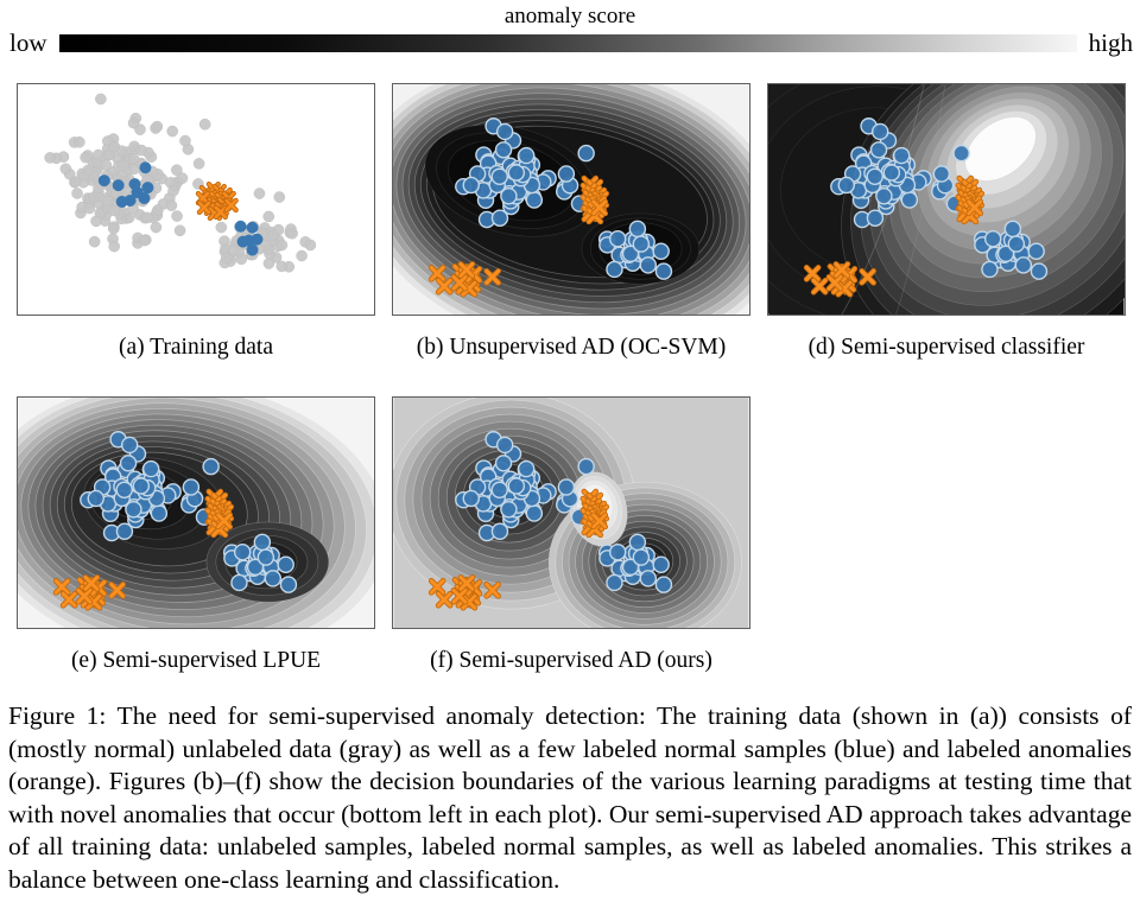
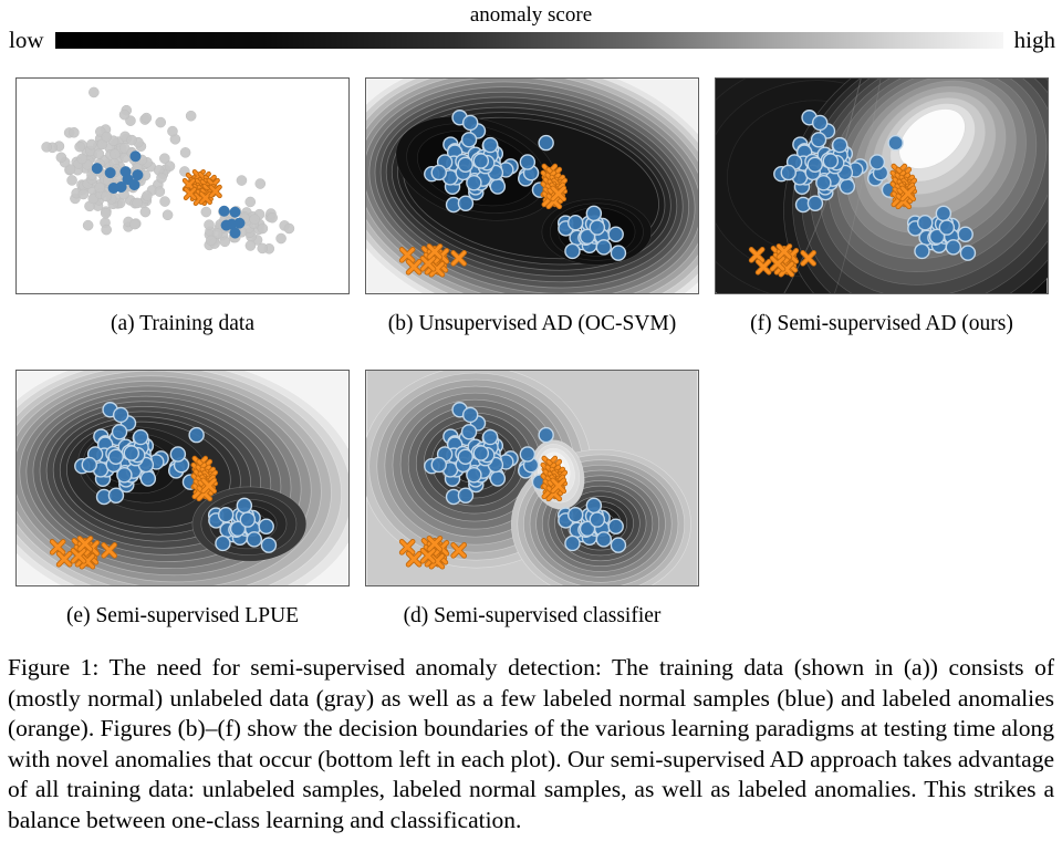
  anomaly score
  low
  high
  (a) Training data
  (b) Unsupervised AD (OC-SVM)
- (d) Semi-supervised classifier
+ (f) Semi-supervised AD (ours)
  (e) Semi-supervised LPUE
- (f) Semi-supervised AD (ours)
+ (d) Semi-supervised classifier
- Figure 1: The need for semi-supervised anomaly detection: The training data (shown in (a)) consists of (mostly normal) unlabeled data (gray) as well as a few labeled normal samples (blue) and labeled anomalies (orange). Figures (b)–(f) show the decision boundaries of the various learning paradigms at testing time that with novel anomalies that occur (bottom left in each plot). Our semi-supervised AD approach takes advantage of all training data: unlabeled samples, labeled normal samples, as well as labeled anomalies. This strikes a balance between one-class learning and classification.
+ Figure 1: The need for semi-supervised anomaly detection: The training data (shown in (a)) consists of (mostly normal) unlabeled data (gray) as well as a few labeled normal samples (blue) and labeled anomalies (orange). Figures (b)–(f) show the decision boundaries of the various learning paradigms at testing time along with novel anomalies that occur (bottom left in each plot). Our semi-supervised AD approach takes advantage of all training data: unlabeled samples, labeled normal samples, as well as labeled anomalies. This strikes a balance between one-class learning and classification.
